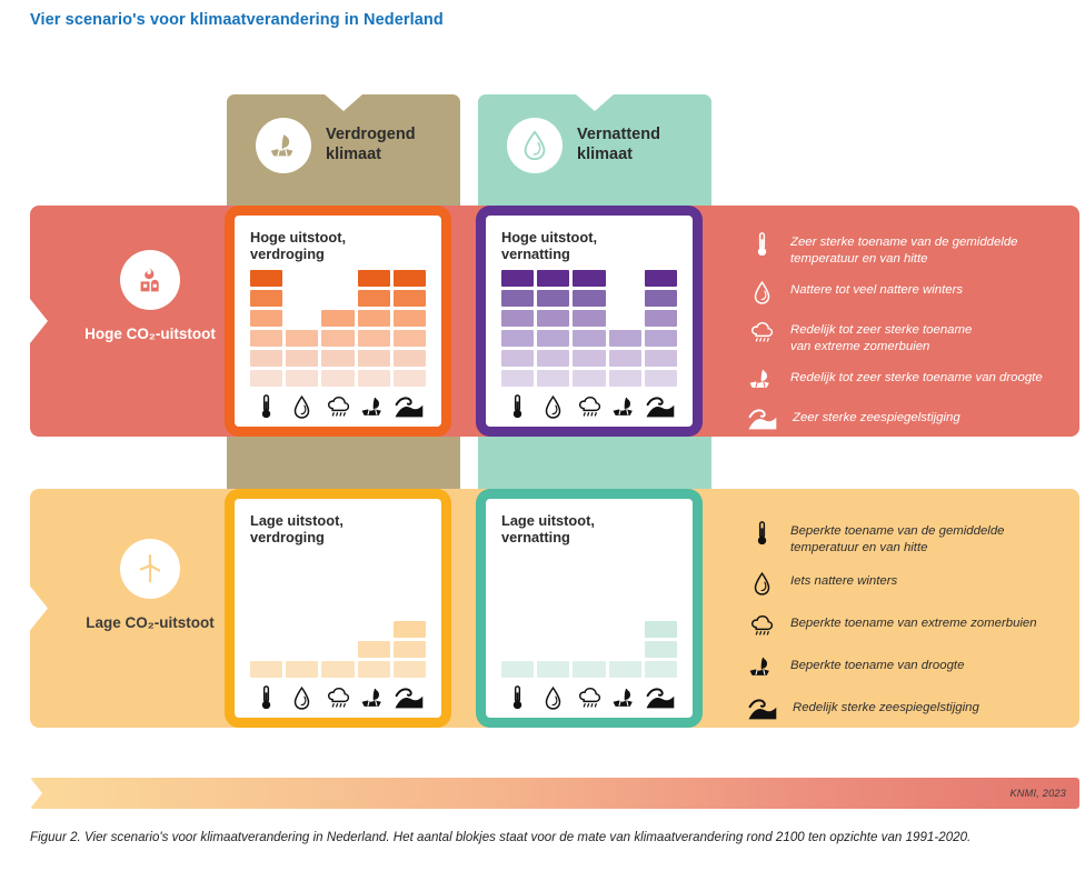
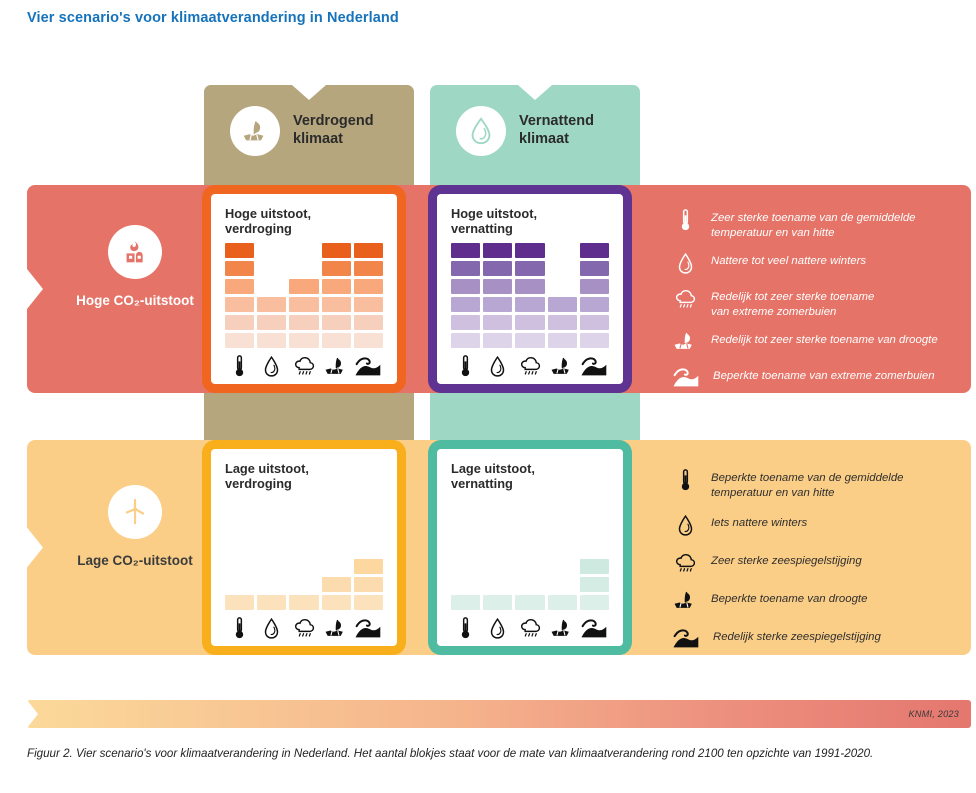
  Vier scenario's voor klimaatverandering in Nederland
  Verdrogend
  klimaat
  Vernattend
  klimaat
  Hoge CO₂-uitstoot
  Lage CO₂-uitstoot
  Hoge uitstoot,
  verdroging
  Hoge uitstoot,
  vernatting
  Lage uitstoot,
  verdroging
  Lage uitstoot,
  vernatting
  Zeer sterke toename van de gemiddelde
  temperatuur en van hitte
  Nattere tot veel nattere winters
  Redelijk tot zeer sterke toename
  van extreme zomerbuien
  Redelijk tot zeer sterke toename van droogte
- Zeer sterke zeespiegelstijging
+ Beperkte toename van extreme zomerbuien
  Beperkte toename van de gemiddelde
  temperatuur en van hitte
  Iets nattere winters
- Beperkte toename van extreme zomerbuien
+ Zeer sterke zeespiegelstijging
  Beperkte toename van droogte
  Redelijk sterke zeespiegelstijging
  KNMI, 2023
  Figuur 2. Vier scenario's voor klimaatverandering in Nederland. Het aantal blokjes staat voor de mate van klimaatverandering rond 2100 ten opzichte van 1991-2020.
